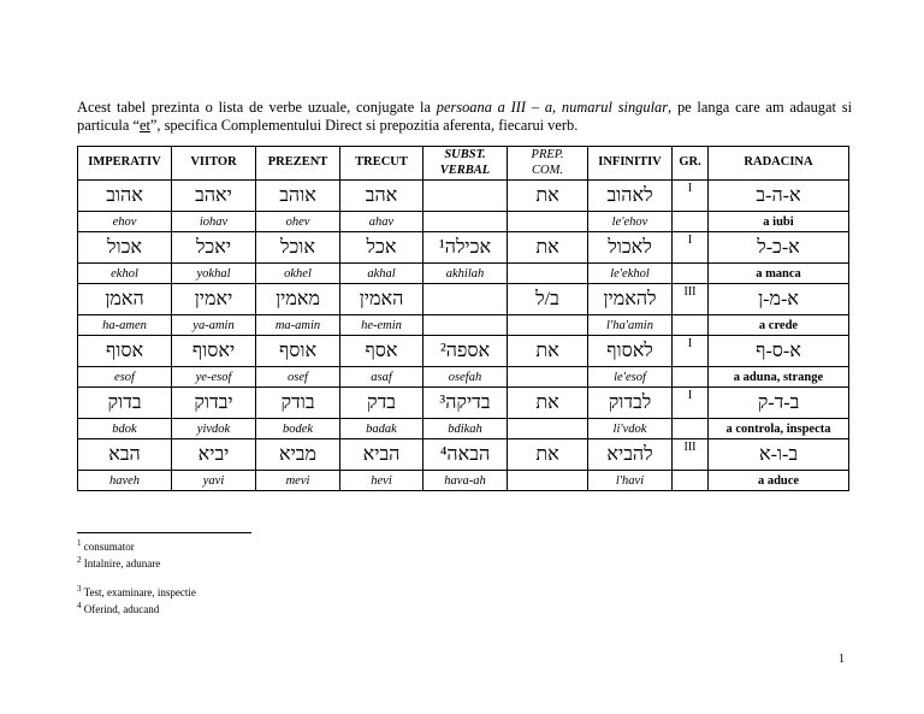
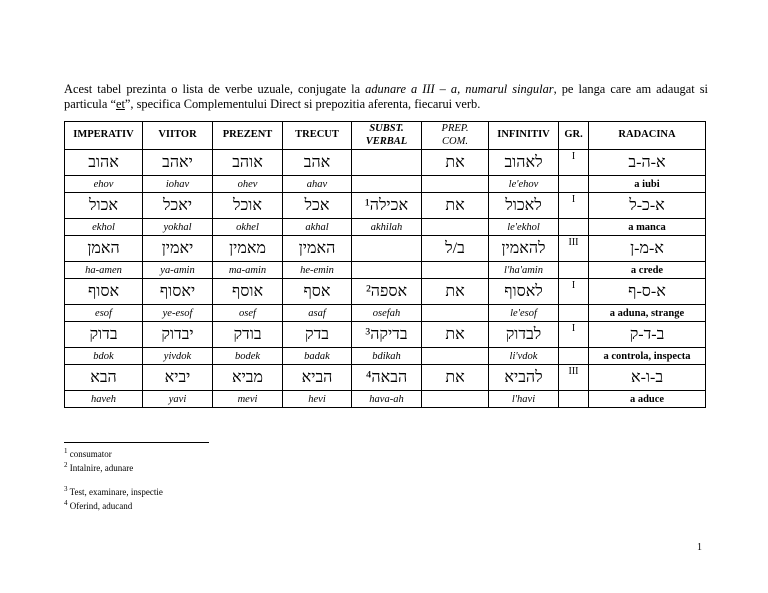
- Acest tabel prezinta o lista de verbe uzuale, conjugate la persoana a III – a, numarul singular, pe langa care am adaugat si particula “et”, specifica Complementului Direct si prepozitia aferenta, fiecarui verb.
+ Acest tabel prezinta o lista de verbe uzuale, conjugate la adunare a III – a, numarul singular, pe langa care am adaugat si particula “et”, specifica Complementului Direct si prepozitia aferenta, fiecarui verb.
  IMPERATIV	VIITOR	PREZENT	TRECUT	SUBST. VERBAL	PREP. COM.	INFINITIV	GR.	RADACINA
  אהוב	יאהב	אוהב	אהב		את	לאהוב	I	א-ה-ב
  ehov	iohav	ohev	ahav			le'ehov		a iubi
  אכול	יאכל	אוכל	אכל	אכילה¹	את	לאכול	I	א-כ-ל
  ekhol	yokhal	okhel	akhal	akhilah		le'ekhol		a manca
  האמן	יאמין	מאמין	האמין		ב/ל	להאמין	III	א-מ-ן
  ha-amen	ya-amin	ma-amin	he-emin			l'ha'amin		a crede
  אסוף	יאסוף	אוסף	אסף	אספה²	את	לאסוף	I	א-ס-ף
  esof	ye-esof	osef	asaf	osefah		le'esof		a aduna, strange
  בדוק	יבדוק	בודק	בדק	בדיקה³	את	לבדוק	I	ב-ד-ק
  bdok	yivdok	bodek	badak	bdikah		li'vdok		a controla, inspecta
  הבא	יביא	מביא	הביא	הבאה⁴	את	להביא	III	ב-ו-א
  haveh	yavi	mevi	hevi	hava-ah		l'havi		a aduce
  1 consumator
  2 Intalnire, adunare
  3 Test, examinare, inspectie
  4 Oferind, aducand
  1
